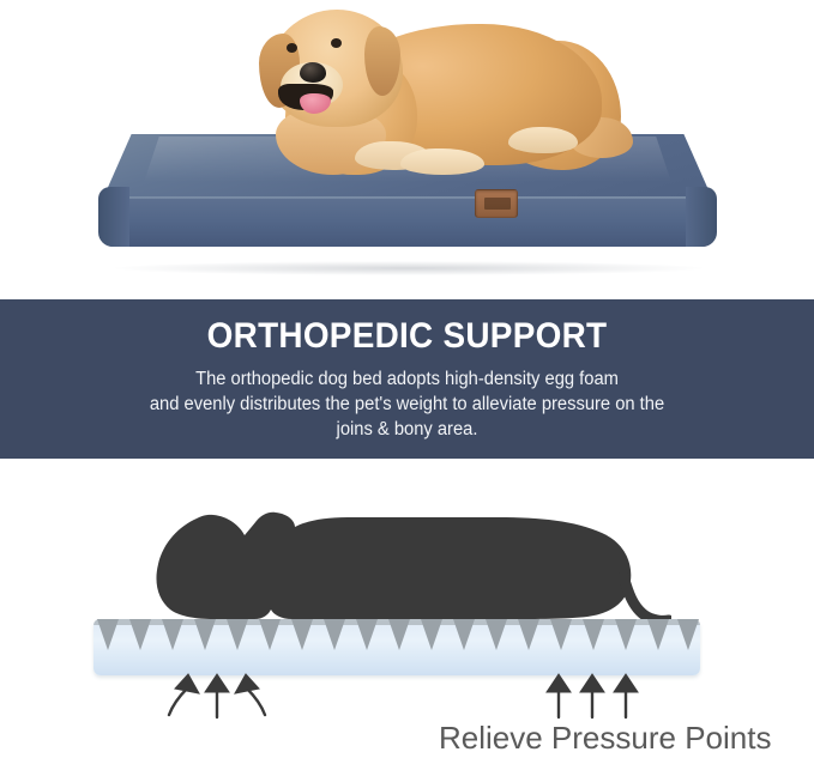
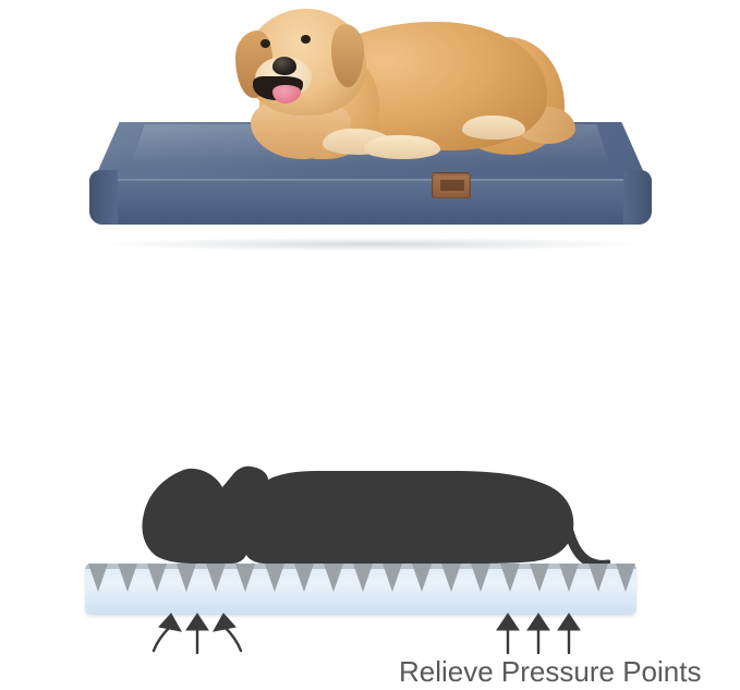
- ORTHOPEDIC SUPPORT
- The orthopedic dog bed adopts high-density egg foam
- and evenly distributes the pet's weight to alleviate pressure on the
- joins & bony area.
  Relieve Pressure Points
